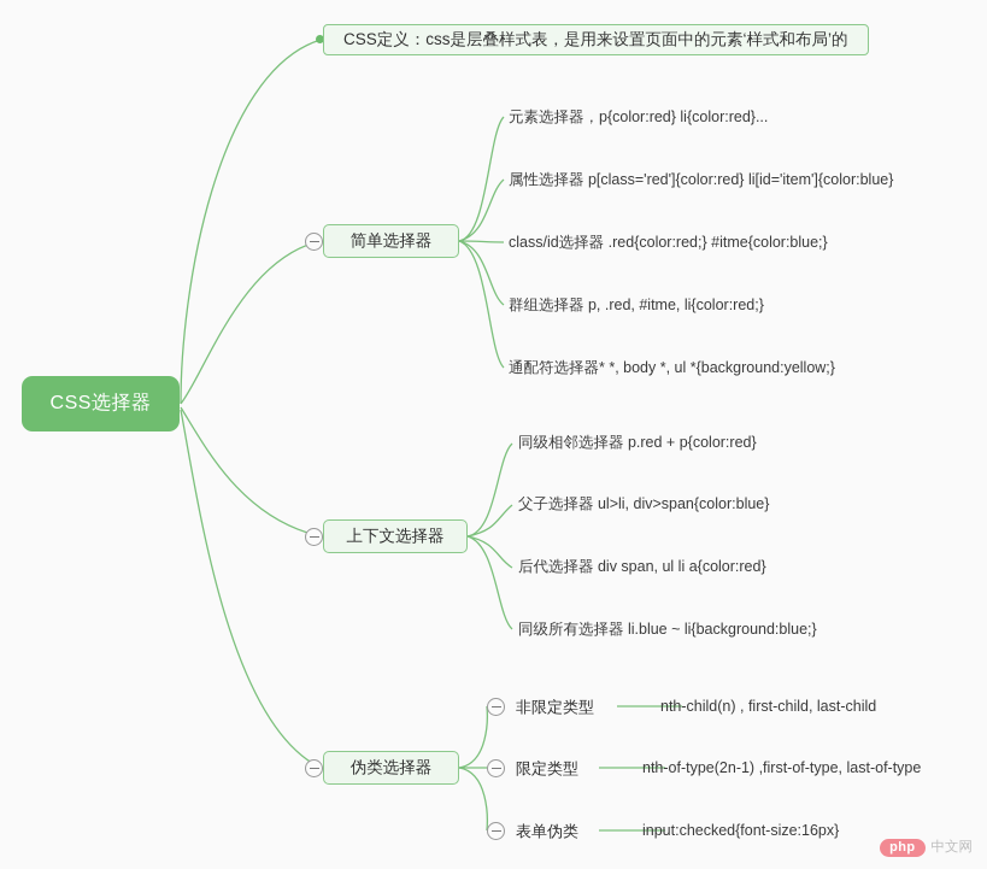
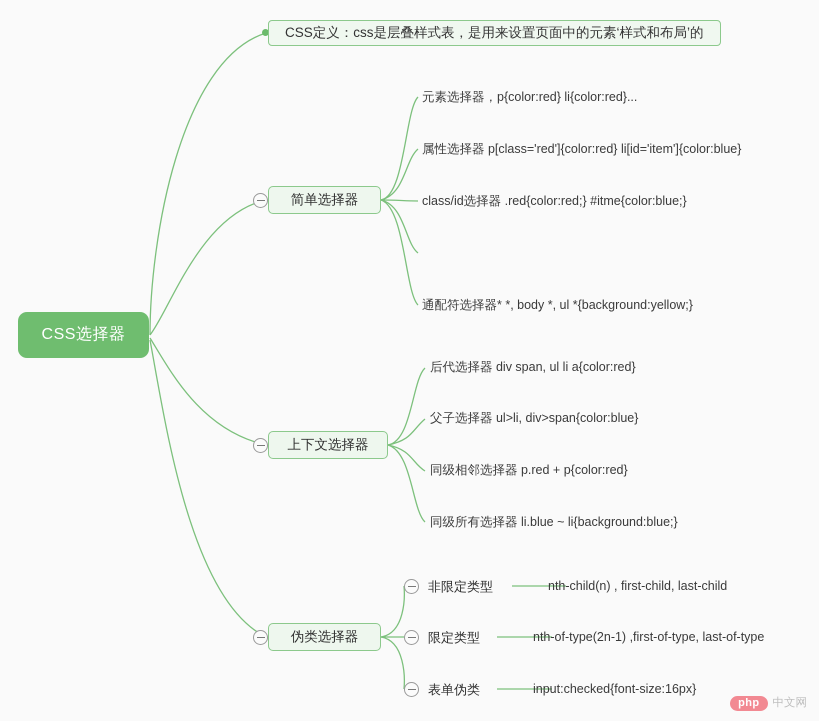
  CSS选择器
  CSS定义：css是层叠样式表，是用来设置页面中的元素‘样式和布局’的
  简单选择器
  元素选择器，p{color:red} li{color:red}...
  属性选择器 p[class='red']{color:red} li[id='item']{color:blue}
  class/id选择器 .red{color:red;} #itme{color:blue;}
- 群组选择器 p, .red, #itme, li{color:red;}
  通配符选择器* *, body *, ul *{background:yellow;}
  上下文选择器
- 同级相邻选择器 p.red + p{color:red}
+ 后代选择器 div span, ul li a{color:red}
  父子选择器 ul>li, div>span{color:blue}
- 后代选择器 div span, ul li a{color:red}
+ 同级相邻选择器 p.red + p{color:red}
  同级所有选择器 li.blue ~ li{background:blue;}
  伪类选择器
  非限定类型
  nth-child(n) , first-child, last-child
  限定类型
  nth-of-type(2n-1) ,first-of-type, last-of-type
  表单伪类
  input:checked{font-size:16px}
  php
  中文网
